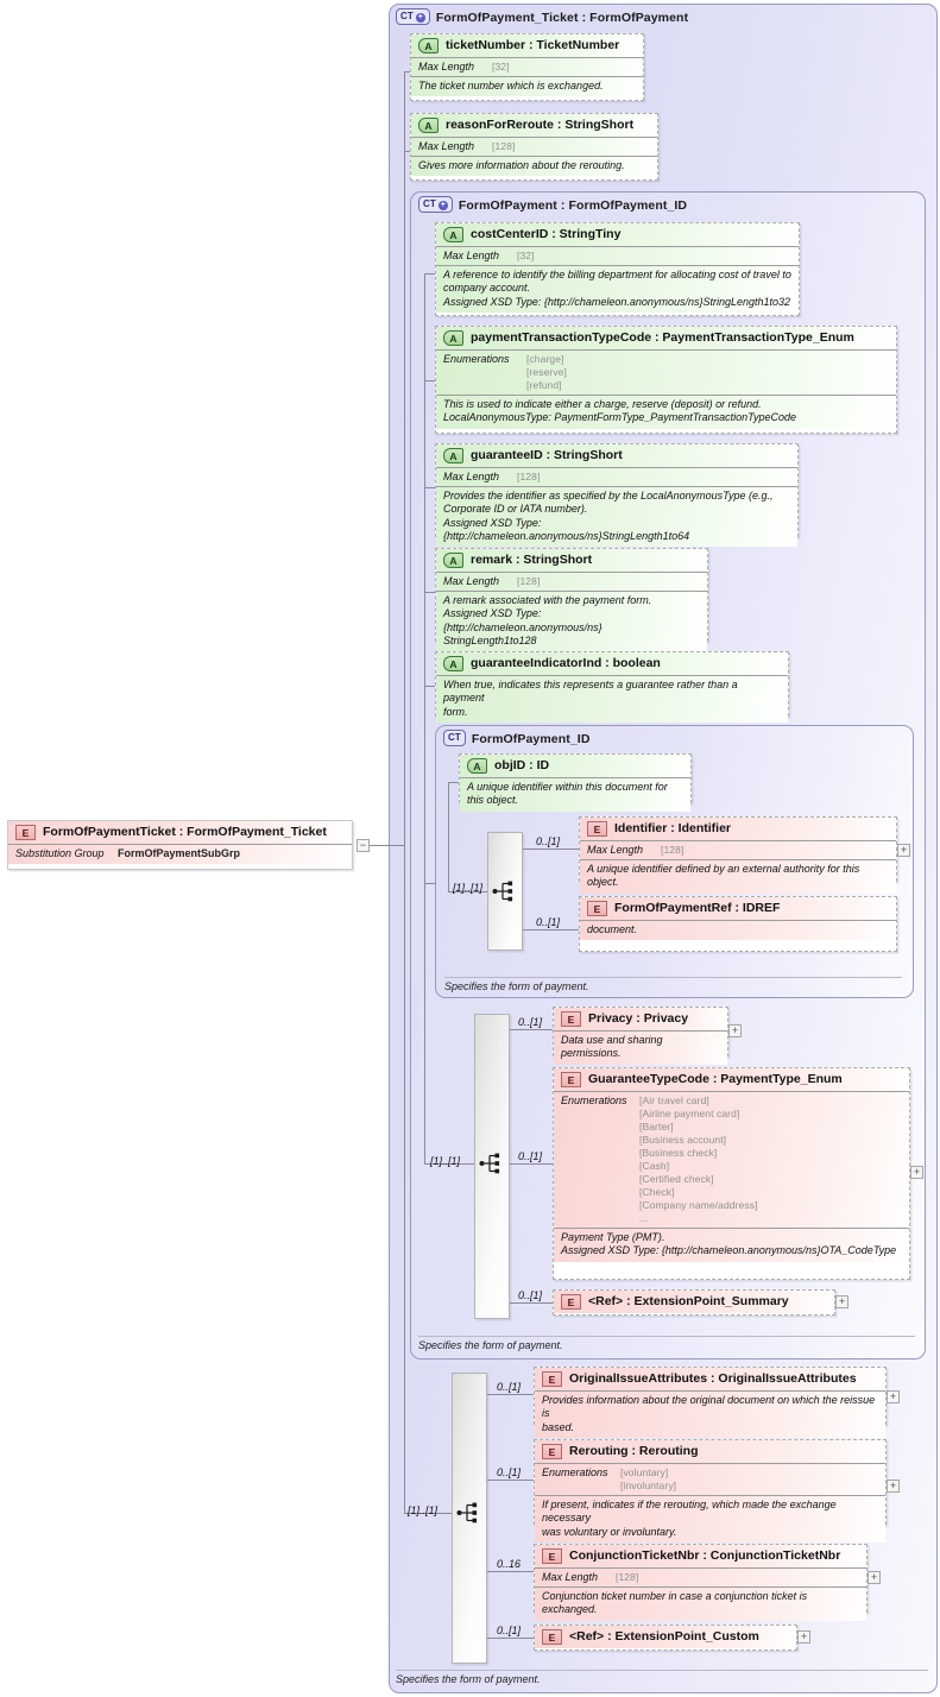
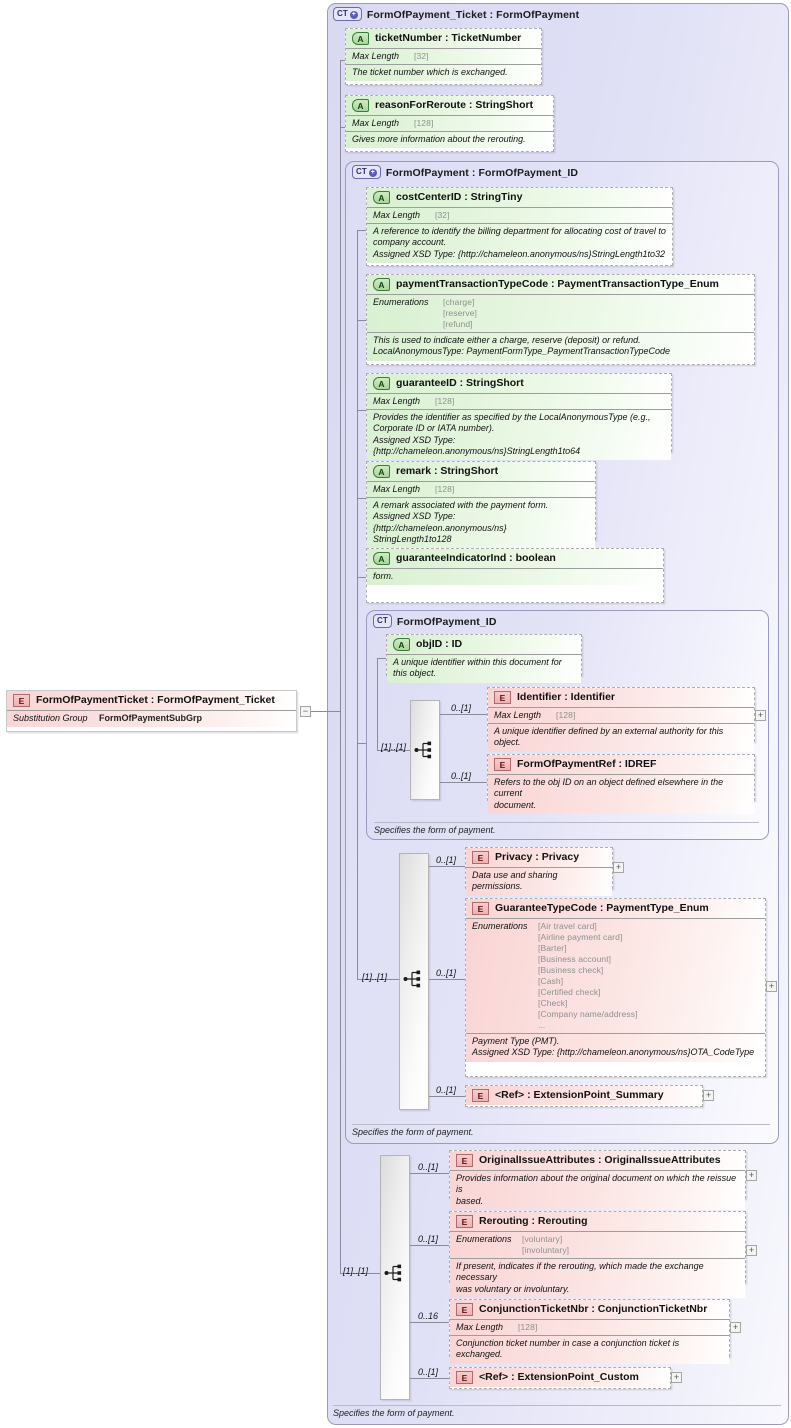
  CT FormOfPayment_Ticket : FormOfPayment
  E
  FormOfPaymentTicket : FormOfPayment_Ticket
  Substitution Group
  FormOfPaymentSubGrp
  −
  A
  ticketNumber : TicketNumber
  Max Length
  [32]
  The ticket number which is exchanged.
  A
  reasonForReroute : StringShort
  Max Length
  [128]
  Gives more information about the rerouting.
  CT FormOfPayment : FormOfPayment_ID
  A
  costCenterID : StringTiny
  Max Length
  [32]
  A reference to identify the billing department for allocating cost of travel to
  company account.
  Assigned XSD Type: {http://chameleon.anonymous/ns}StringLength1to32
  A
  paymentTransactionTypeCode : PaymentTransactionType_Enum
  Enumerations
  [charge]
  [reserve]
  [refund]
  This is used to indicate either a charge, reserve (deposit) or refund.
  LocalAnonymousType: PaymentFormType_PaymentTransactionTypeCode
  A
  guaranteeID : StringShort
  Max Length
  [128]
  Provides the identifier as specified by the LocalAnonymousType (e.g.,
  Corporate ID or IATA number).
  Assigned XSD Type: {http://chameleon.anonymous/ns}StringLength1to64
  A
  remark : StringShort
  Max Length
  [128]
  A remark associated with the payment form.
  Assigned XSD Type: {http://chameleon.anonymous/ns}
  StringLength1to128
  A
  guaranteeIndicatorInd : boolean
- When true, indicates this represents a guarantee rather than a payment
  form.
  CT FormOfPayment_ID
  A
  objID : ID
  A unique identifier within this document for this object.
  [1]..[1]
  0..[1]
  0..[1]
  E
  Identifier : Identifier
  Max Length
  [128]
  A unique identifier defined by an external authority for this object.
  +
  E
  FormOfPaymentRef : IDREF
+ Refers to the obj ID on an object defined elsewhere in the current
  document.
  Specifies the form of payment.
  [1]..[1]
  0..[1]
  0..[1]
  0..[1]
  E
  Privacy : Privacy
  Data use and sharing permissions.
  +
  E
  GuaranteeTypeCode : PaymentType_Enum
  Enumerations
  [Air travel card]
  [Airline payment card]
  [Barter]
  [Business account]
  [Business check]
  [Cash]
  [Certified check]
  [Check]
  [Company name/address]
  ...
  Payment Type (PMT).
  Assigned XSD Type: {http://chameleon.anonymous/ns}OTA_CodeType
  +
  E
  <Ref> : ExtensionPoint_Summary
  +
  Specifies the form of payment.
  [1]..[1]
  0..[1]
  0..[1]
  0..16
  0..[1]
  E
  OriginalIssueAttributes : OriginalIssueAttributes
  Provides information about the original document on which the reissue is
  based.
  +
  E
  Rerouting : Rerouting
  Enumerations
  [voluntary]
  [involuntary]
  If present, indicates if the rerouting, which made the exchange necessary
  was voluntary or involuntary.
  +
  E
  ConjunctionTicketNbr : ConjunctionTicketNbr
  Max Length
  [128]
  Conjunction ticket number in case a conjunction ticket is exchanged.
  +
  E
  <Ref> : ExtensionPoint_Custom
  +
  Specifies the form of payment.
